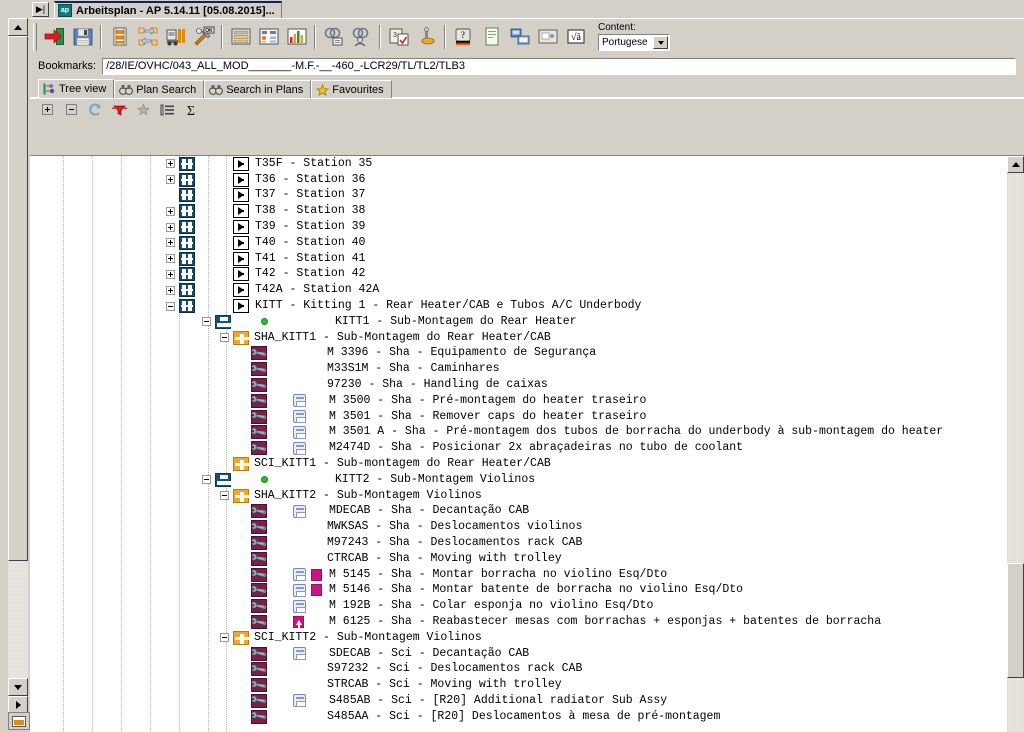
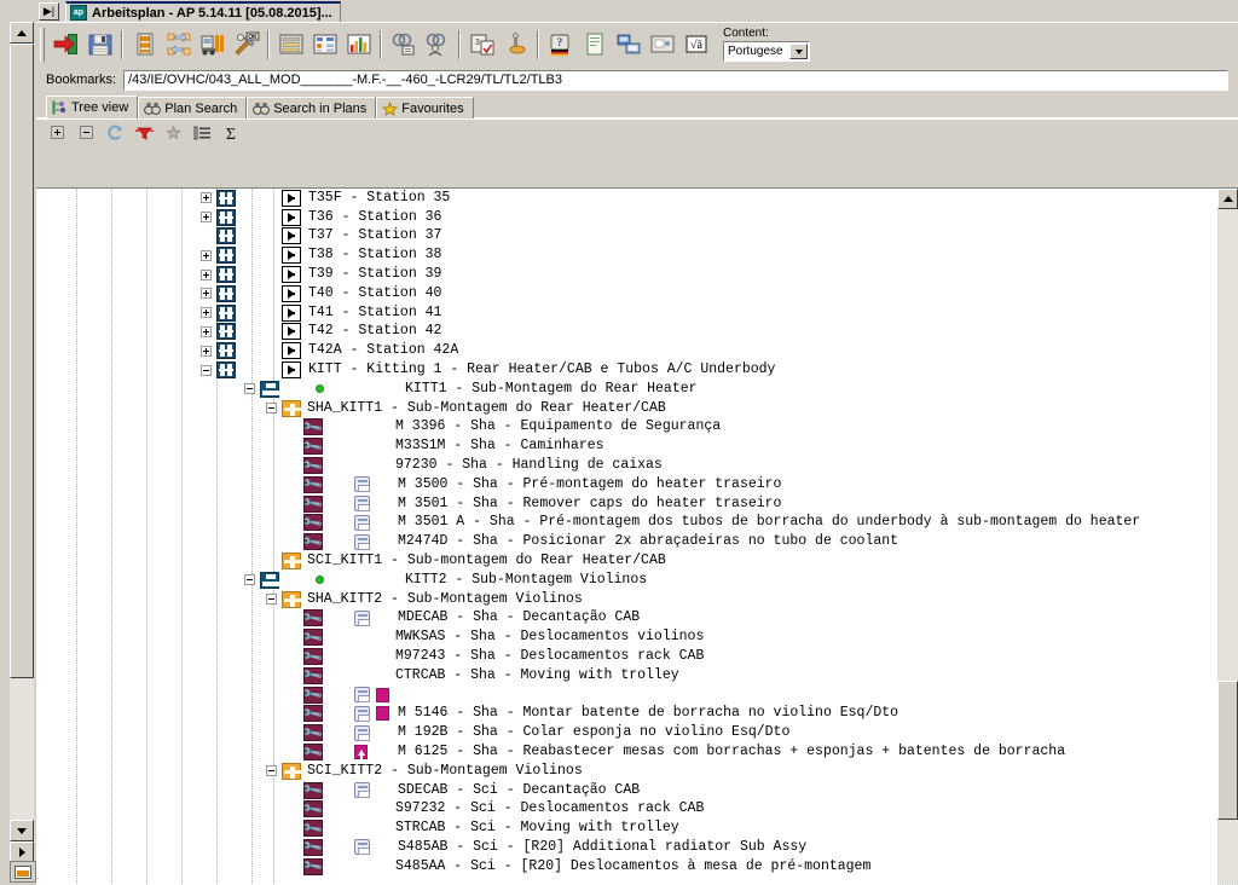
  ▶|
  Arbeitsplan - AP 5.14.11 [05.08.2015]...
  ?
  √ā
  Content:
  Portugese
  Bookmarks:
- /28/IE/OVHC/043_ALL_MOD_______-M.F.-__-460_-LCR29/TL/TL2/TLB3
+ /43/IE/OVHC/043_ALL_MOD_______-M.F.-__-460_-LCR29/TL/TL2/TLB3
  Tree view
  Plan Search
  Search in Plans
  Favourites
  Σ
  T35F - Station 35
  T36 - Station 36
  T37 - Station 37
  T38 - Station 38
  T39 - Station 39
  T40 - Station 40
  T41 - Station 41
  T42 - Station 42
  T42A - Station 42A
  KITT - Kitting 1 - Rear Heater/CAB e Tubos A/C Underbody
  KITT1 - Sub-Montagem do Rear Heater
  SHA_KITT1 - Sub-Montagem do Rear Heater/CAB
  M 3396 - Sha - Equipamento de Segurança
  M33S1M - Sha - Caminhares
  97230 - Sha - Handling de caixas
  M 3500 - Sha - Pré-montagem do heater traseiro
  M 3501 - Sha - Remover caps do heater traseiro
  M 3501 A - Sha - Pré-montagem dos tubos de borracha do underbody à sub-montagem do heater
  M2474D - Sha - Posicionar 2x abraçadeiras no tubo de coolant
  SCI_KITT1 - Sub-montagem do Rear Heater/CAB
  KITT2 - Sub-Montagem Violinos
  SHA_KITT2 - Sub-Montagem Violinos
  MDECAB - Sha - Decantação CAB
  MWKSAS - Sha - Deslocamentos violinos
  M97243 - Sha - Deslocamentos rack CAB
  CTRCAB - Sha - Moving with trolley
- M 5145 - Sha - Montar borracha no violino Esq/Dto
  M 5146 - Sha - Montar batente de borracha no violino Esq/Dto
  M 192B - Sha - Colar esponja no violino Esq/Dto
  M 6125 - Sha - Reabastecer mesas com borrachas + esponjas + batentes de borracha
  SCI_KITT2 - Sub-Montagem Violinos
  SDECAB - Sci - Decantação CAB
  S97232 - Sci - Deslocamentos rack CAB
  STRCAB - Sci - Moving with trolley
  S485AB - Sci - [R20] Additional radiator Sub Assy
  S485AA - Sci - [R20] Deslocamentos à mesa de pré-montagem
